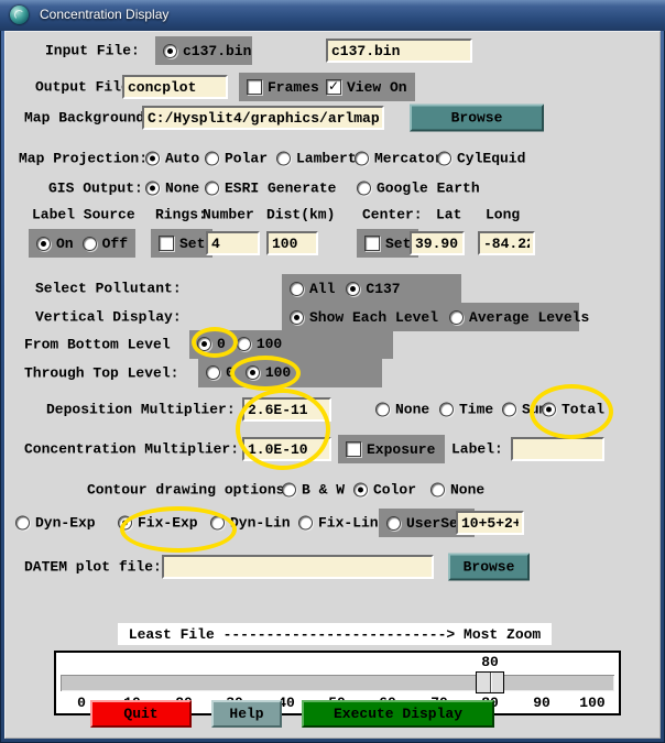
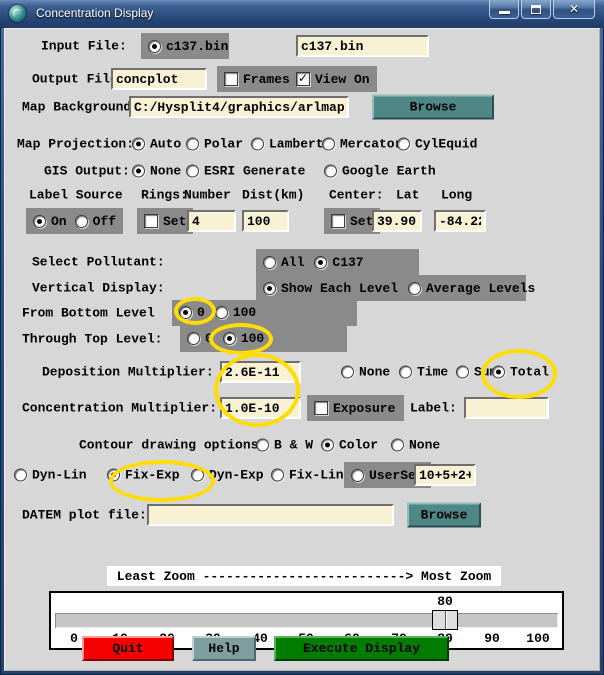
  Concentration Display
+ ✕
  Input File:
  c137.bin
  c137.bin
  Output Fil
  concplot
  Frames
  View On
  Map Background
  C:/Hysplit4/graphics/arlmap
  Browse
  Map Projection:
  Auto
  Polar
  Lambert
  Mercato
  CylEquid
  GIS Output:
  None
  ESRI Generate
  Google Earth
  Label Source
  Rings:
  Number
  Dist(km)
  Center:
  Lat
  Long
  On
  Off
  Set
  4
  100
  Set
  39.90
  -84.2
  Select Pollutant:
  All
  C137
  Vertical Display:
  Show Each Level
  Average Levels
  From Bottom Level
  0
  100
  Through Top Level:
  0
  100
  Deposition Multiplier:
  2.6E-11
  None
  Time
  Total
  Concentration Multiplier:
  1.0E-10
  Exposure
  Label:
  Contour drawing options
  B & W
  Color
  None
- Dyn-Exp
+ Dyn-Lin
  Fix-Exp
- Dyn-Lin
+ Dyn-Exp
  Fix-Lin
  UserSe
  10+5+2+
  DATEM plot file:
  Browse
- Least File --------------------------> Most Zoom
+ Least Zoom --------------------------> Most Zoom
  80
  0
  40
  90
  100
  Quit
  Help
  Execute Display
